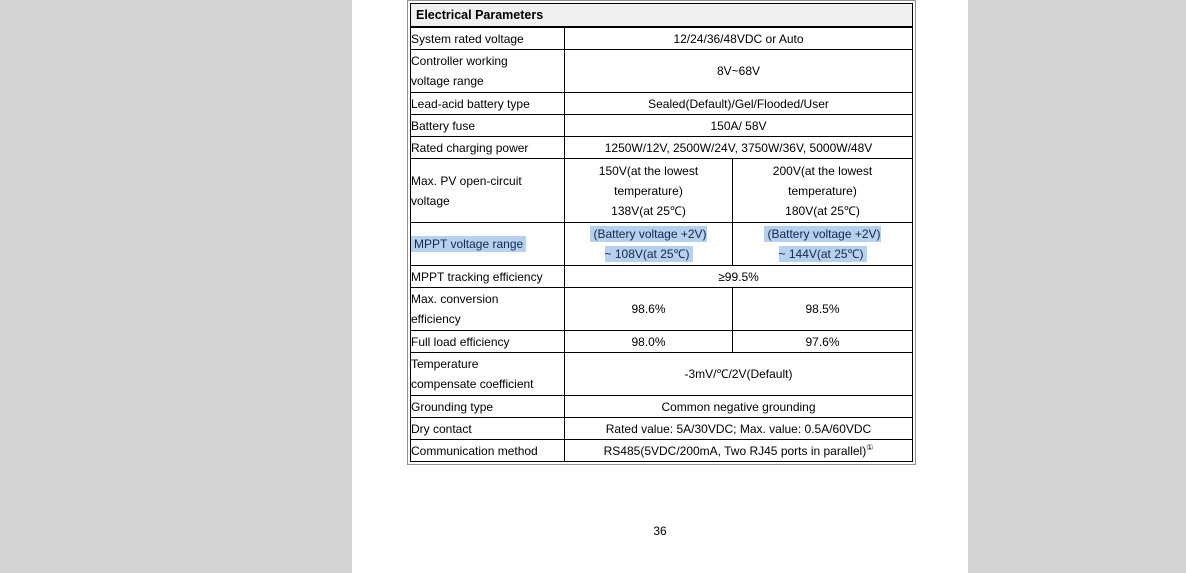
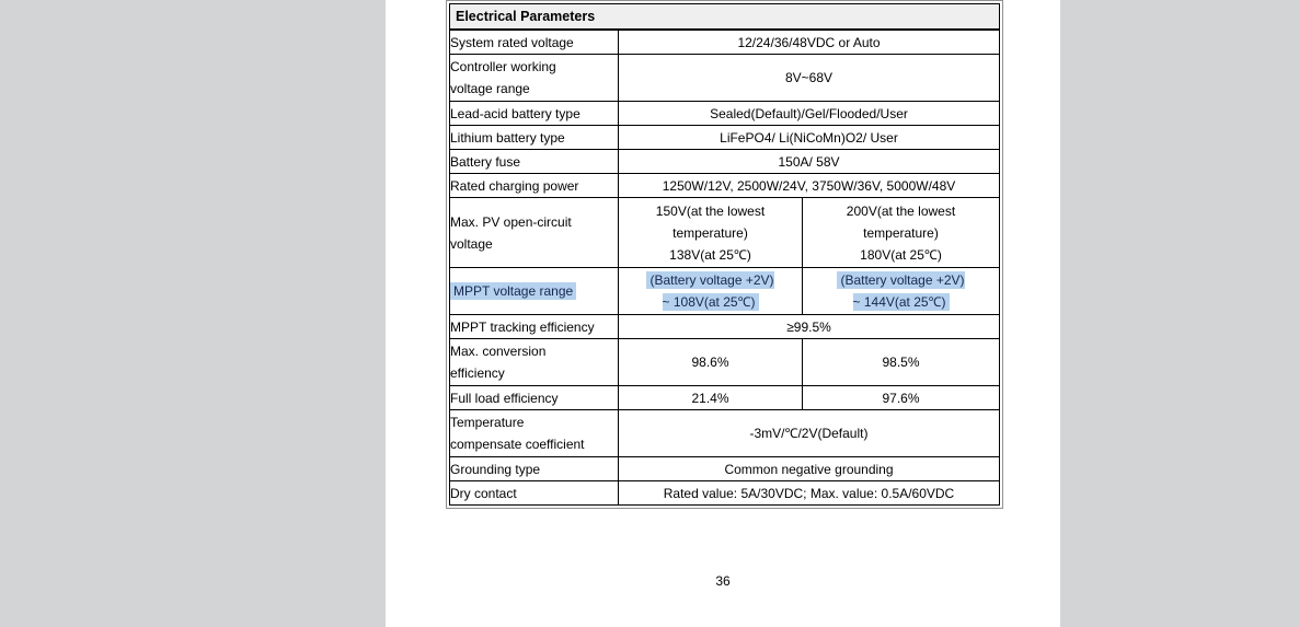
  Electrical Parameters
  System rated voltage	12/24/36/48VDC or Auto
  Controller working voltage range	8V~68V
  Lead-acid battery type	Sealed(Default)/Gel/Flooded/User
+ Lithium battery type	LiFePO4/ Li(NiCoMn)O2/ User
  Battery fuse	150A/ 58V
  Rated charging power	1250W/12V, 2500W/24V, 3750W/36V, 5000W/48V
  Max. PV open-circuit voltage	150V(at the lowest temperature) 138V(at 25℃)	200V(at the lowest temperature) 180V(at 25℃)
  MPPT voltage range	(Battery voltage +2V) ~ 108V(at 25℃)	(Battery voltage +2V) ~ 144V(at 25℃)
  MPPT tracking efficiency	≥99.5%
  Max. conversion efficiency	98.6%	98.5%
- Full load efficiency	98.0%	97.6%
+ Full load efficiency	21.4%	97.6%
  Temperature compensate coefficient	-3mV/℃/2V(Default)
  Grounding type	Common negative grounding
  Dry contact	Rated value: 5A/30VDC; Max. value: 0.5A/60VDC
- Communication method	RS485(5VDC/200mA, Two RJ45 ports in parallel)①
  36
